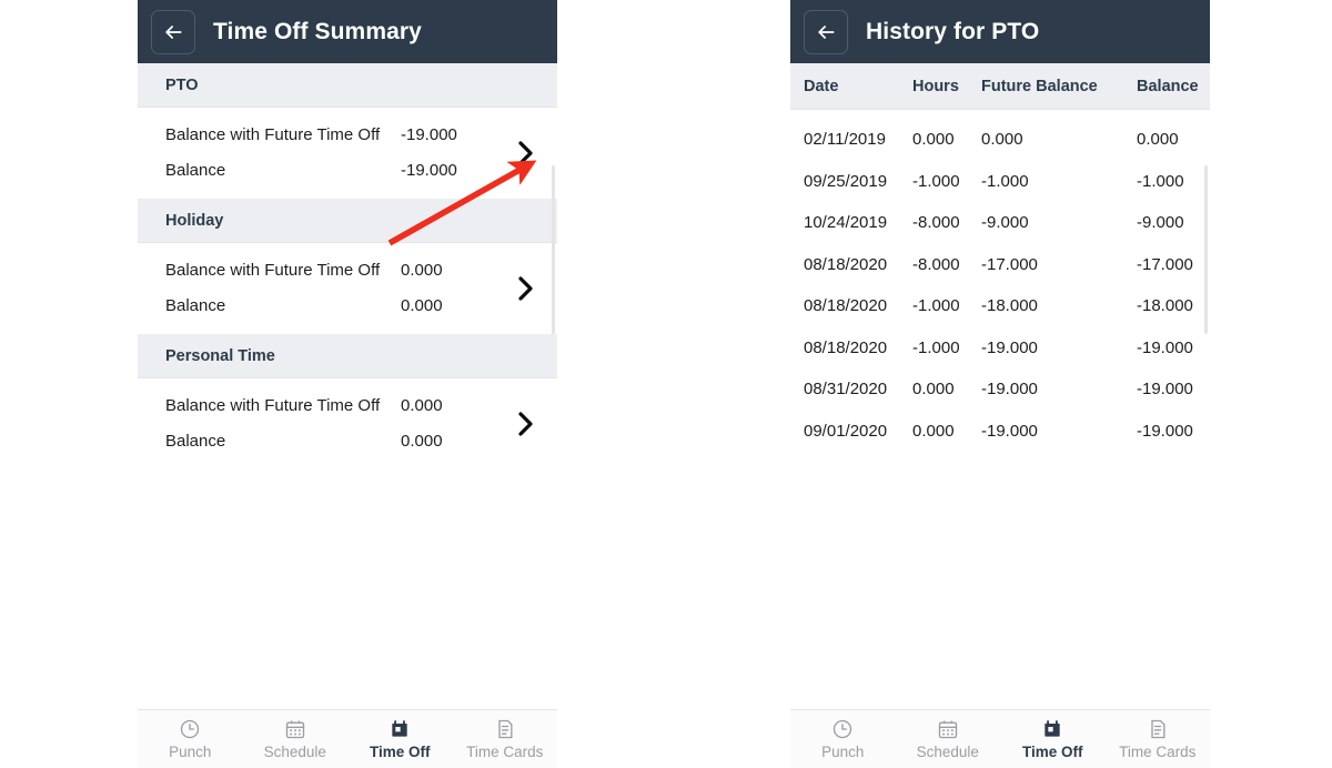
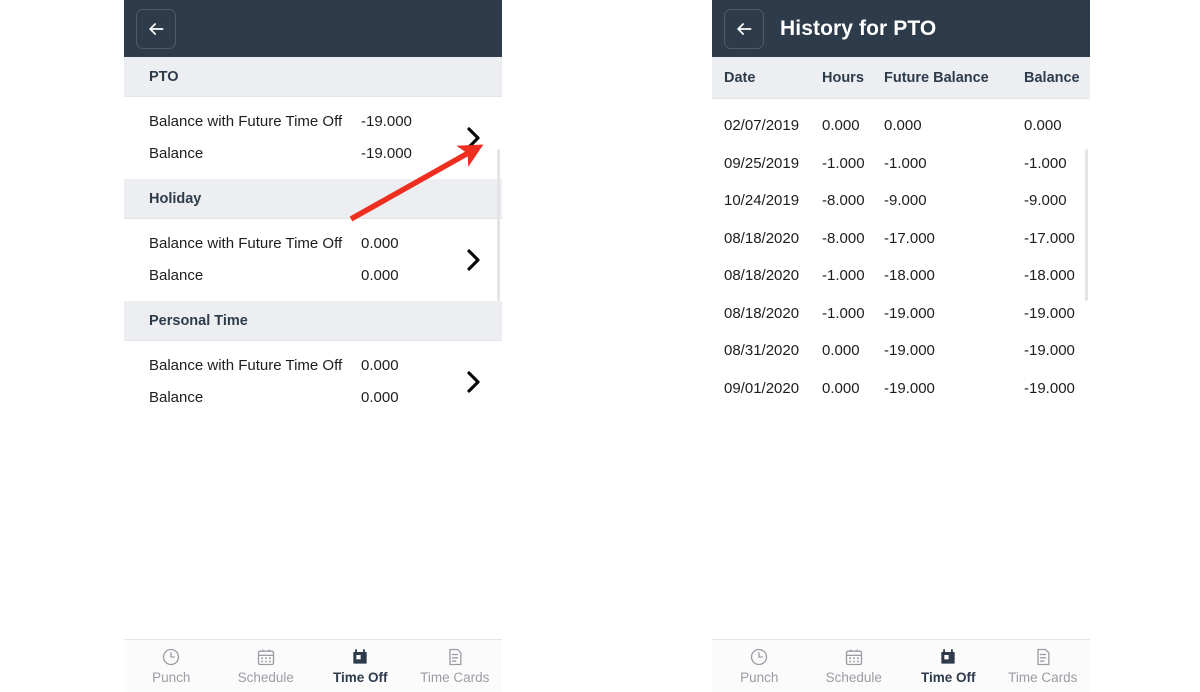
- Time Off Summary
  PTO
  Balance with Future Time Off
  -19.000
  Balance
  -19.000
  Holiday
  Balance with Future Time Off
  0.000
  Balance
  0.000
  Personal Time
  Balance with Future Time Off
  0.000
  Balance
  0.000
  Punch
  Schedule
  Time Off
  Time Cards
  History for PTO
  Date
  Hours
  Future Balance
  Balance
- 02/11/2019
+ 02/07/2019
  0.000
  0.000
  0.000
  09/25/2019
  -1.000
  -1.000
  -1.000
  10/24/2019
  -8.000
  -9.000
  -9.000
  08/18/2020
  -8.000
  -17.000
  -17.000
  08/18/2020
  -1.000
  -18.000
  -18.000
  08/18/2020
  -1.000
  -19.000
  -19.000
  08/31/2020
  0.000
  -19.000
  -19.000
  09/01/2020
  0.000
  -19.000
  -19.000
  Punch
  Schedule
  Time Off
  Time Cards
